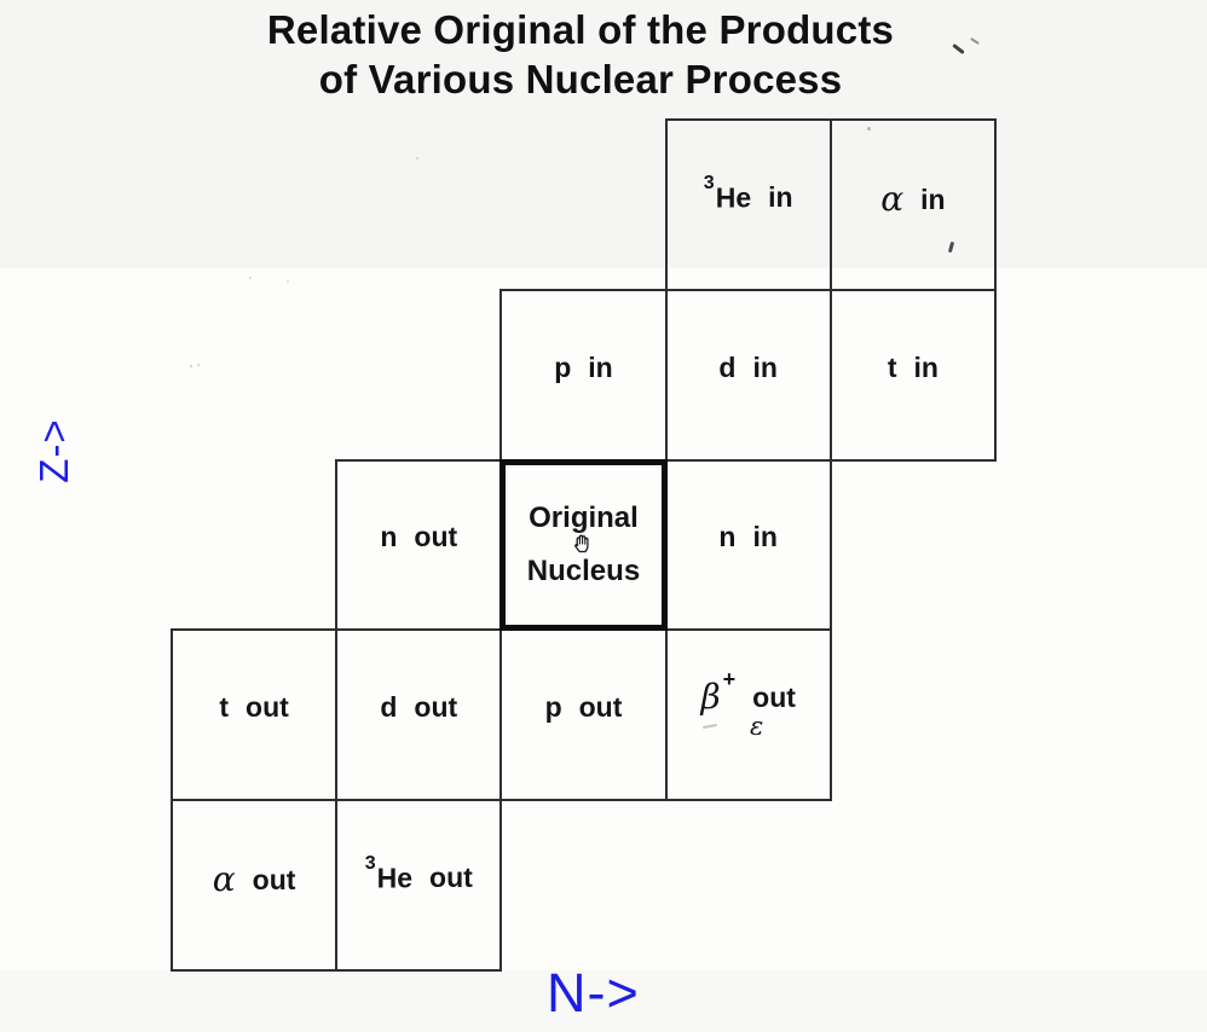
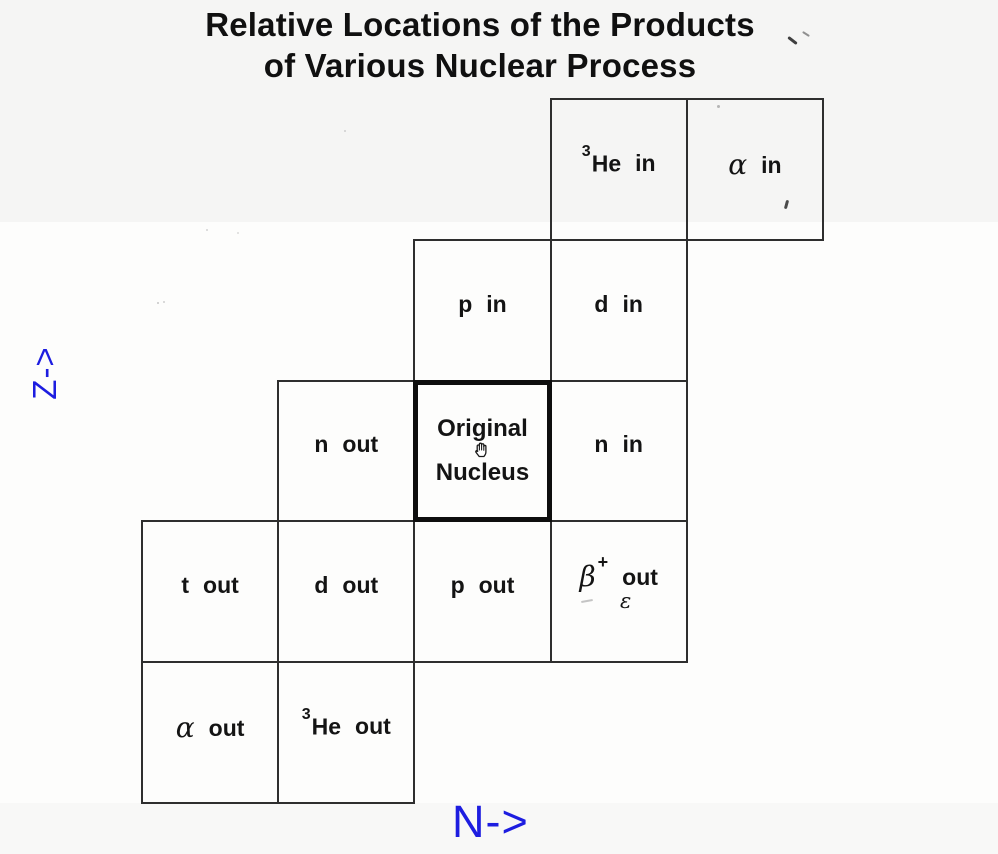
- Relative Original of the Products
+ Relative Locations of the Products
  of Various Nuclear Process
  3He in
  α in
  p in
  d in
- t in
  n out
  Original
  Nucleus
  n in
  t out
  d out
  p out
  β+out
  ε
  α out
  3He out
  N->
